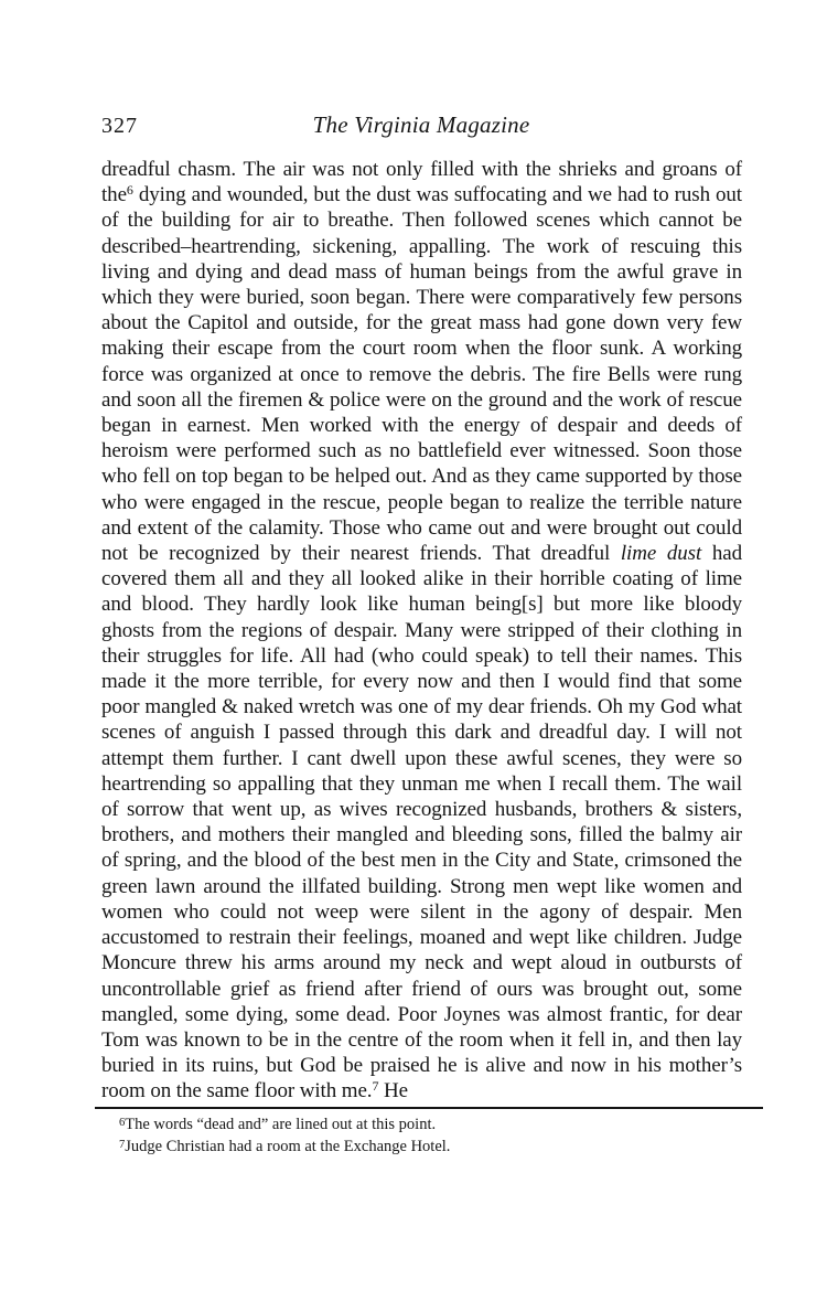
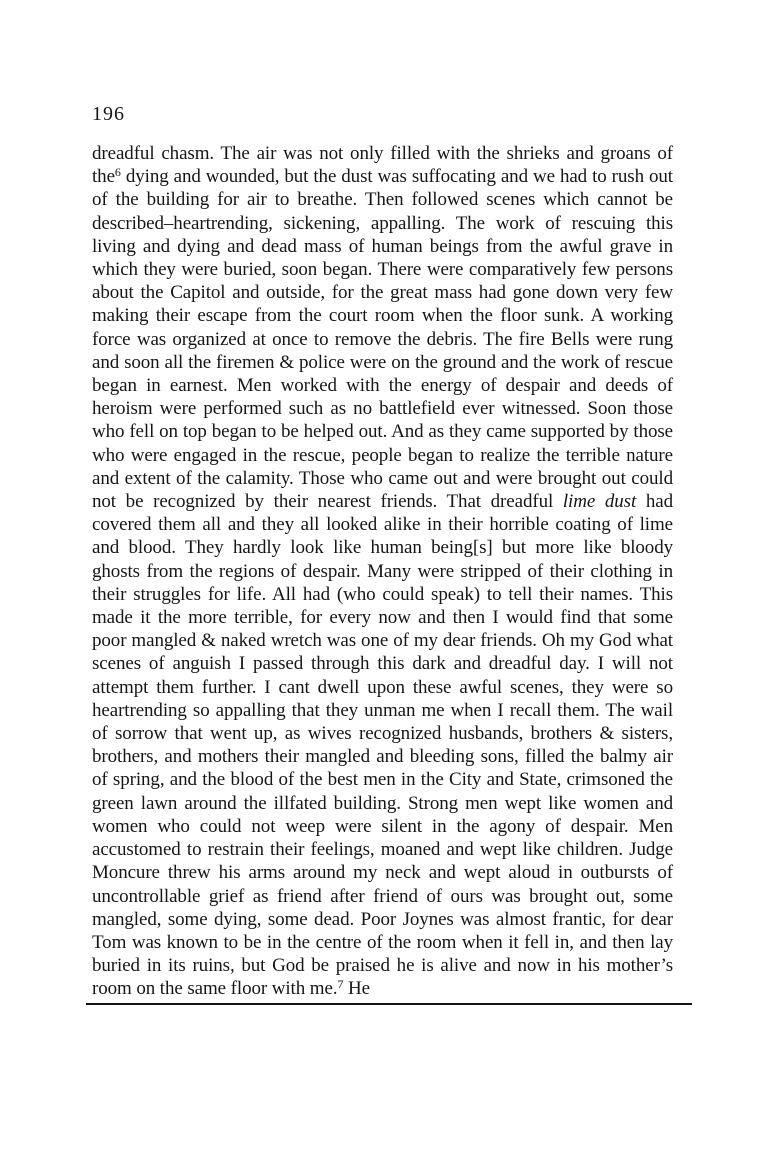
- 327
+ 196
- The Virginia Magazine
  dreadful chasm. The air was not only filled with the shrieks and groans of the6 dying and wounded, but the dust was suffocating and we had to rush out of the building for air to breathe. Then followed scenes which cannot be described–heartrending, sickening, appalling. The work of rescuing this living and dying and dead mass of human beings from the awful grave in which they were buried, soon began. There were comparatively few persons about the Capitol and outside, for the great mass had gone down very few making their escape from the court room when the floor sunk. A working force was organized at once to remove the debris. The fire Bells were rung and soon all the firemen & police were on the ground and the work of rescue began in earnest. Men worked with the energy of despair and deeds of heroism were performed such as no battlefield ever witnessed. Soon those who fell on top began to be helped out. And as they came supported by those who were engaged in the rescue, people began to realize the terrible nature and extent of the calamity. Those who came out and were brought out could not be recognized by their nearest friends. That dreadful lime dust had covered them all and they all looked alike in their horrible coating of lime and blood. They hardly look like human being[s] but more like bloody ghosts from the regions of despair. Many were stripped of their clothing in their struggles for life. All had (who could speak) to tell their names. This made it the more terrible, for every now and then I would find that some poor mangled & naked wretch was one of my dear friends. Oh my God what scenes of anguish I passed through this dark and dreadful day. I will not attempt them further. I cant dwell upon these awful scenes, they were so heartrending so appalling that they unman me when I recall them. The wail of sorrow that went up, as wives recognized husbands, brothers & sisters, brothers, and mothers their mangled and bleeding sons, filled the balmy air of spring, and the blood of the best men in the City and State, crimsoned the green lawn around the illfated building. Strong men wept like women and women who could not weep were silent in the agony of despair. Men accustomed to restrain their feelings, moaned and wept like children. Judge Moncure threw his arms around my neck and wept aloud in outbursts of uncontrollable grief as friend after friend of ours was brought out, some mangled, some dying, some dead. Poor Joynes was almost frantic, for dear Tom was known to be in the centre of the room when it fell in, and then lay buried in its ruins, but God be praised he is alive and now in his mother’s room on the same floor with me.7 He
- 6The words “dead and” are lined out at this point.
- 7Judge Christian had a room at the Exchange Hotel.
